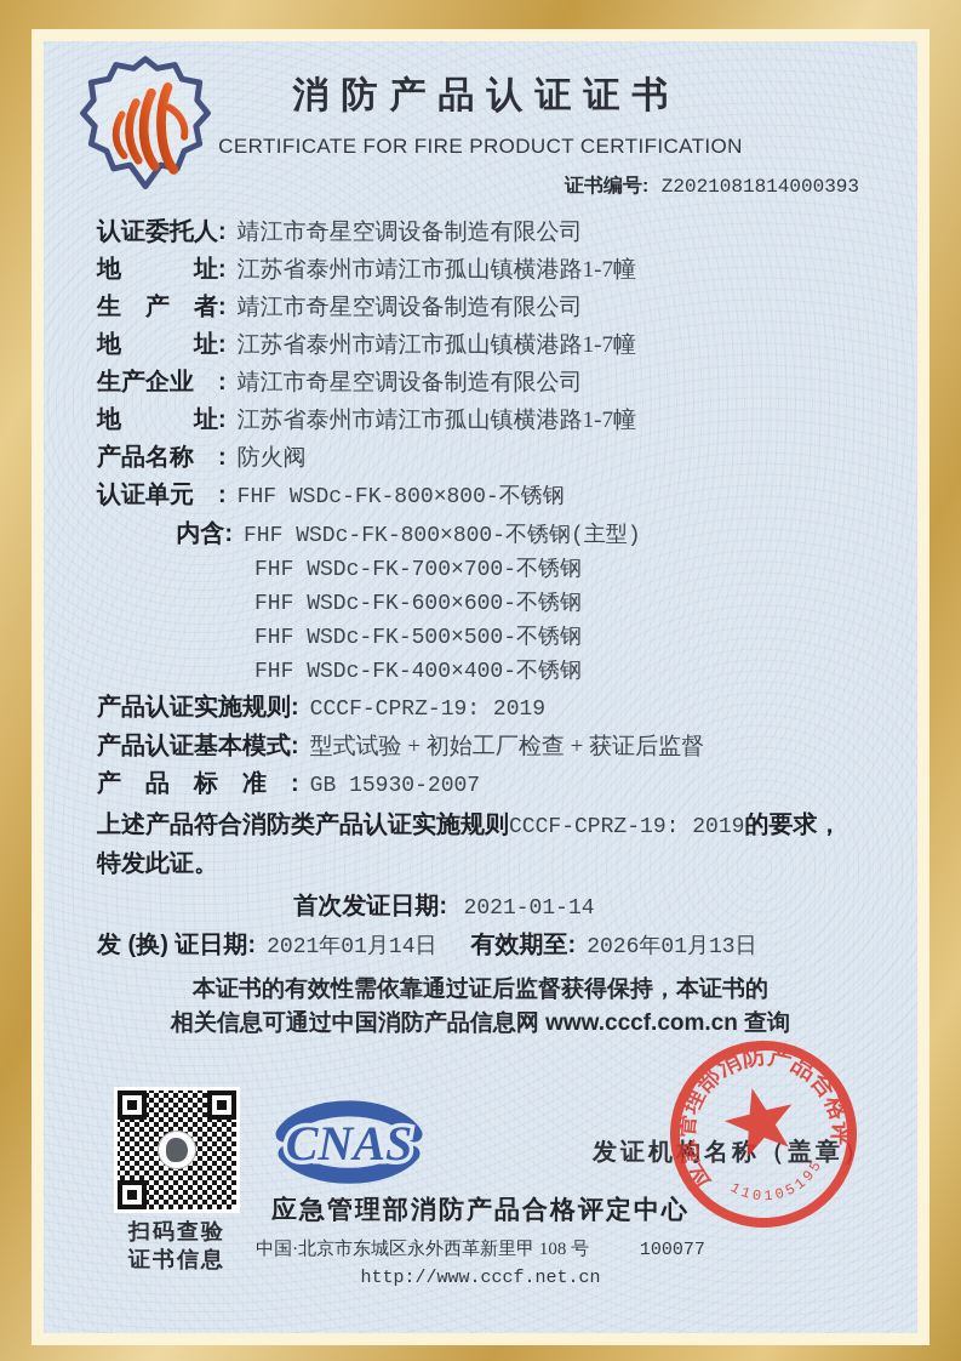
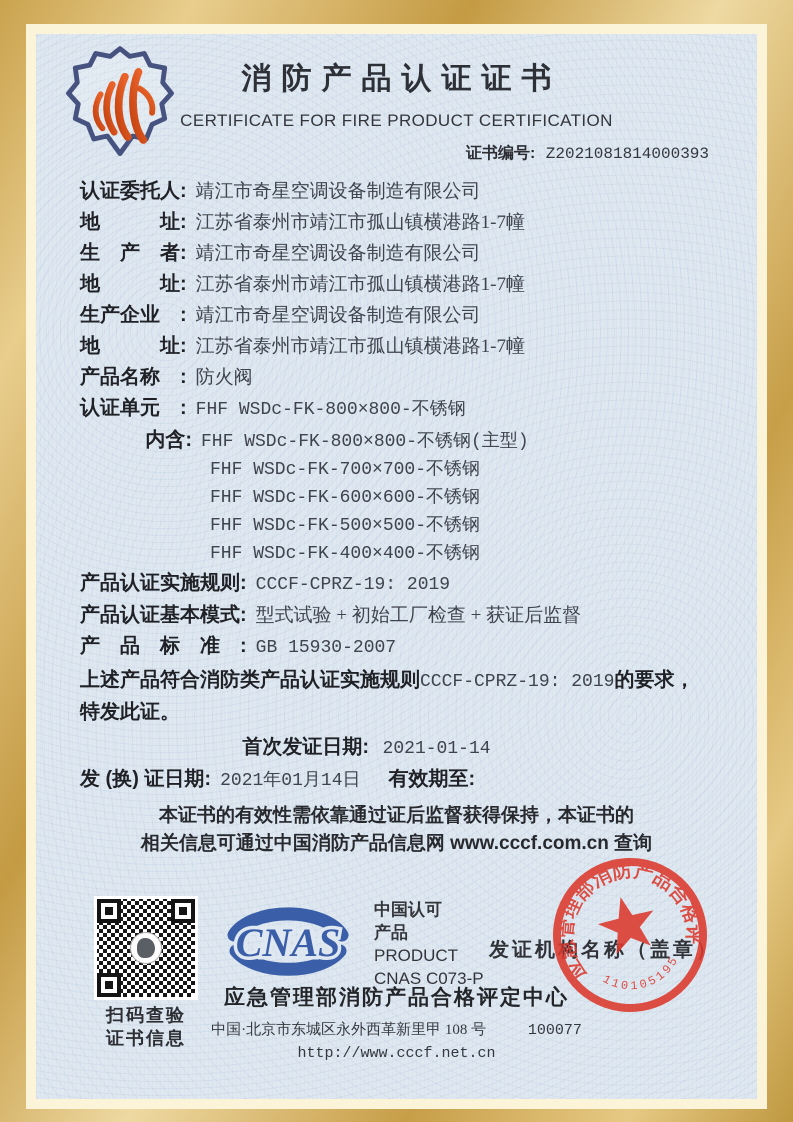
  消防产品认证证书
  CERTIFICATE FOR FIRE PRODUCT CERTIFICATION
  证书编号: Z2021081814000393
  认证委托人:
  靖江市奇星空调设备制造有限公司
  地 址:
  江苏省泰州市靖江市孤山镇横港路1-7幢
  生 产 者:
  靖江市奇星空调设备制造有限公司
  地 址:
  江苏省泰州市靖江市孤山镇横港路1-7幢
  生产企业 :
  靖江市奇星空调设备制造有限公司
  地 址:
  江苏省泰州市靖江市孤山镇横港路1-7幢
  产品名称 :
  防火阀
  认证单元 :
  FHF WSDc-FK-800×800-不锈钢
  内含:
  FHF WSDc-FK-800×800-不锈钢(主型)
  FHF WSDc-FK-700×700-不锈钢
  FHF WSDc-FK-600×600-不锈钢
  FHF WSDc-FK-500×500-不锈钢
  FHF WSDc-FK-400×400-不锈钢
  产品认证实施规则:
  CCCF-CPRZ-19: 2019
  产品认证基本模式:
  型式试验 + 初始工厂检查 + 获证后监督
  产 品 标 准 :
  GB 15930-2007
  上述产品符合消防类产品认证实施规则CCCF-CPRZ-19: 2019的要求，特发此证。
  首次发证日期: 2021-01-14
  发 (换) 证日期:
  2021年01月14日
  有效期至:
- 2026年01月13日
  本证书的有效性需依靠通过证后监督获得保持，本证书的
  相关信息可通过中国消防产品信息网 www.cccf.com.cn 查询
  扫码查验
  证书信息
  CNAS
+ 中国认可
+ 产品
+ PRODUCT
+ CNAS C073-P
  发证机构名称（盖章）
  应急管理部消防产品合格评定中心
  中国·北京市东城区永外西革新里甲 108 号 100077
  http://www.cccf.net.cn
